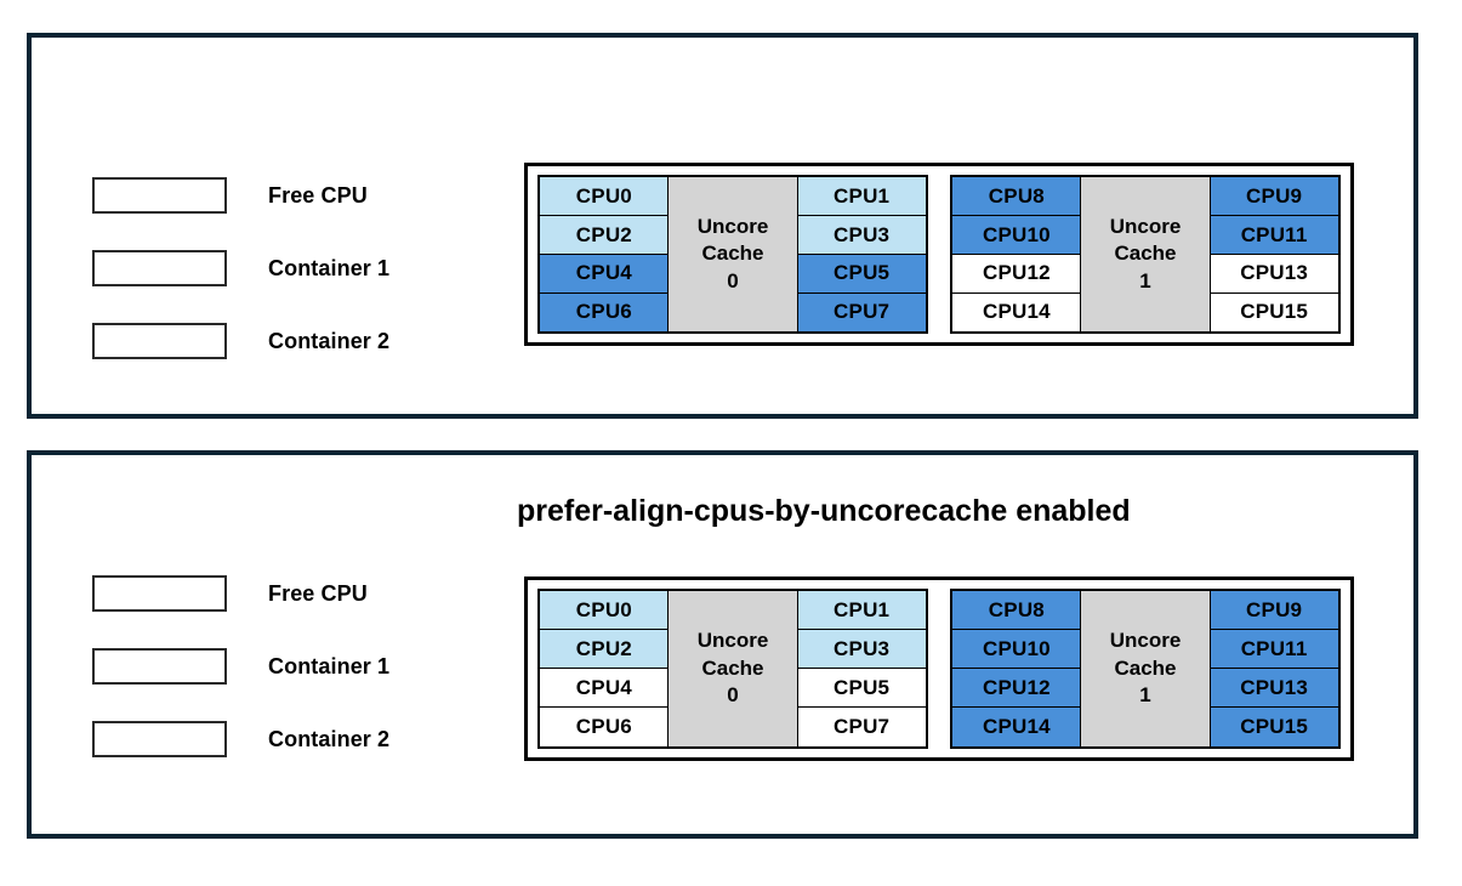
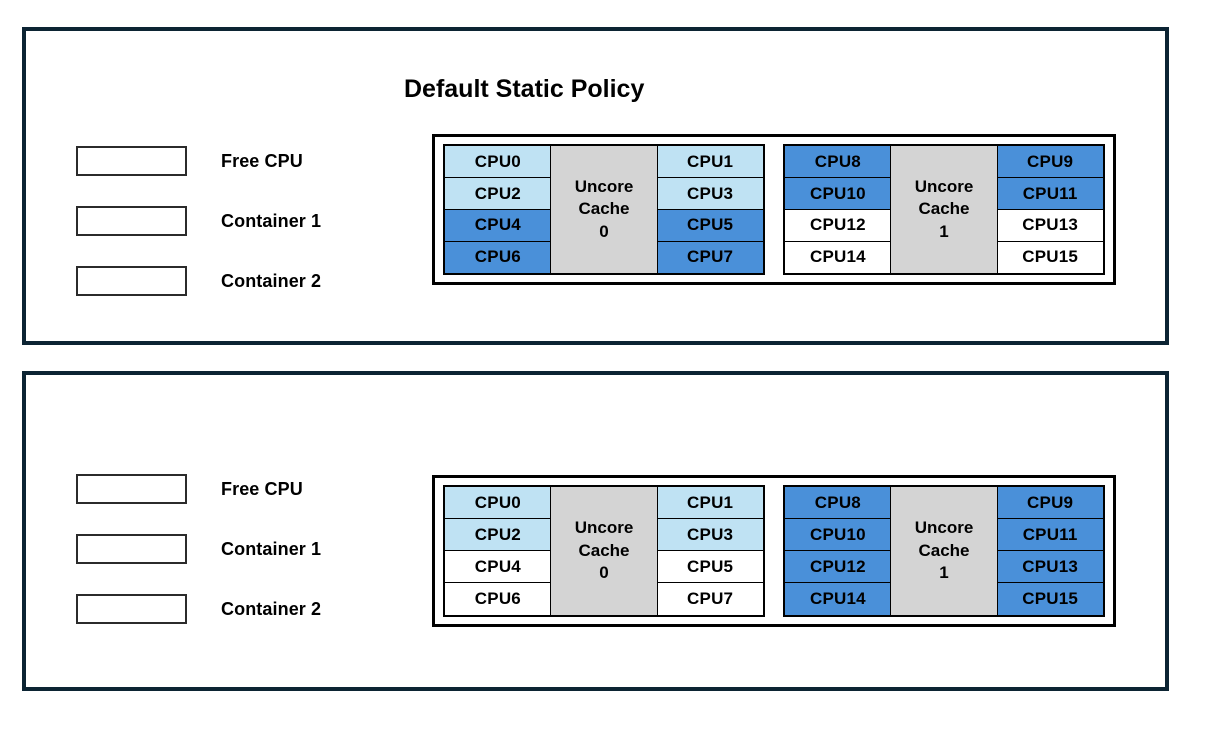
+ Default Static Policy
  Free CPU
  Container 1
  Container 2
  CPU0
  CPU2
  CPU4
  CPU6
  Uncore
  Cache
  0
  CPU1
  CPU3
  CPU5
  CPU7
  CPU8
  CPU10
  CPU12
  CPU14
  Uncore
  Cache
  1
  CPU9
  CPU11
  CPU13
  CPU15
- prefer-align-cpus-by-uncorecache enabled
  Free CPU
  Container 1
  Container 2
  CPU0
  CPU2
  CPU4
  CPU6
  Uncore
  Cache
  0
  CPU1
  CPU3
  CPU5
  CPU7
  CPU8
  CPU10
  CPU12
  CPU14
  Uncore
  Cache
  1
  CPU9
  CPU11
  CPU13
  CPU15
